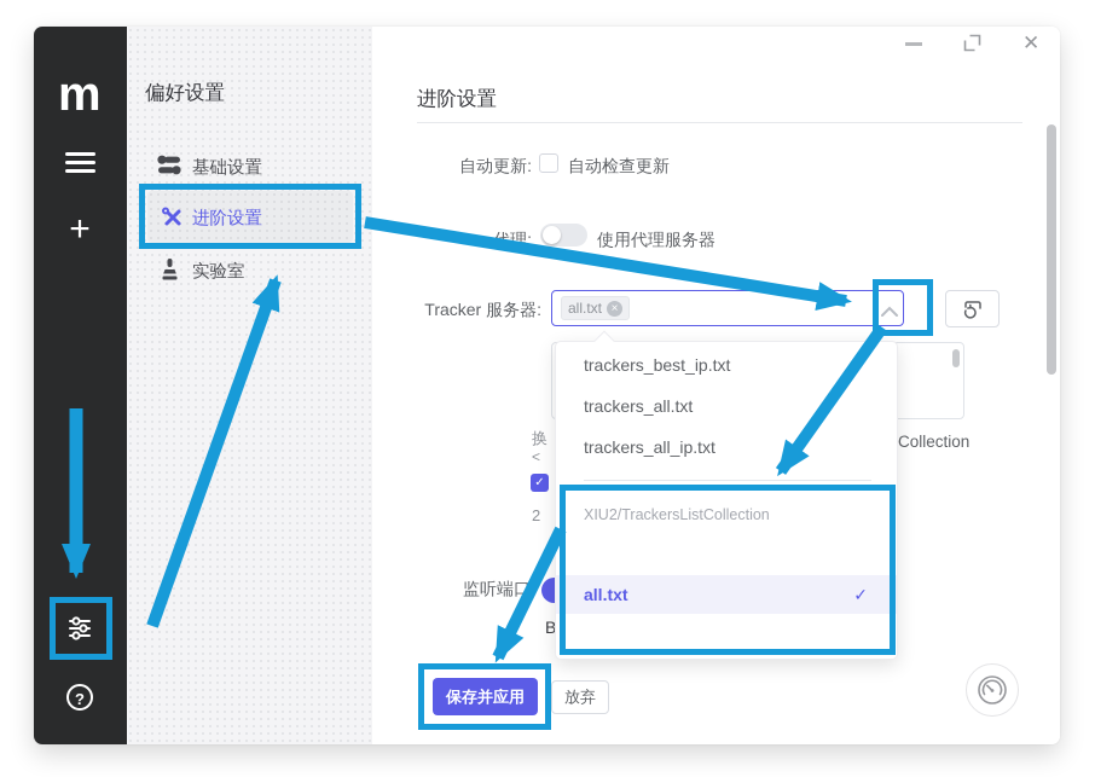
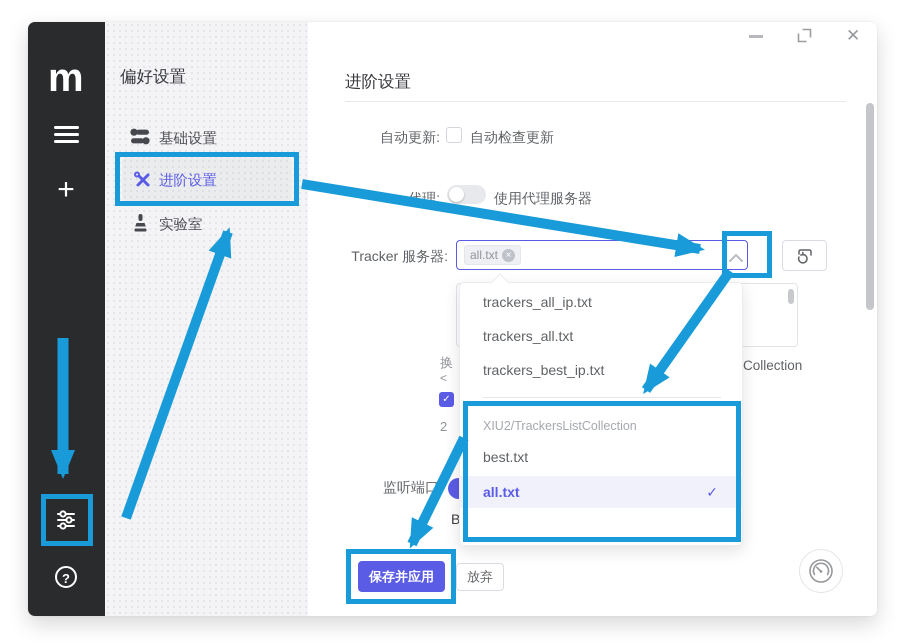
  m
  +
  ?
  偏好设置
  基础设置
  进阶设置
  实验室
  ✕
  进阶设置
  自动更新:
  自动检查更新
  使用代理服务器
  Tracker 服务器:
  all.txt
  ×
  Collection
  换
  <
  ✓
  2
  监听端口
  B
- trackers_best_ip.txt
+ trackers_all_ip.txt
  trackers_all.txt
- trackers_all_ip.txt
+ trackers_best_ip.txt
  XIU2/TrackersListCollection
+ best.txt
  all.txt
  ✓
  保存并应用
  放弃
